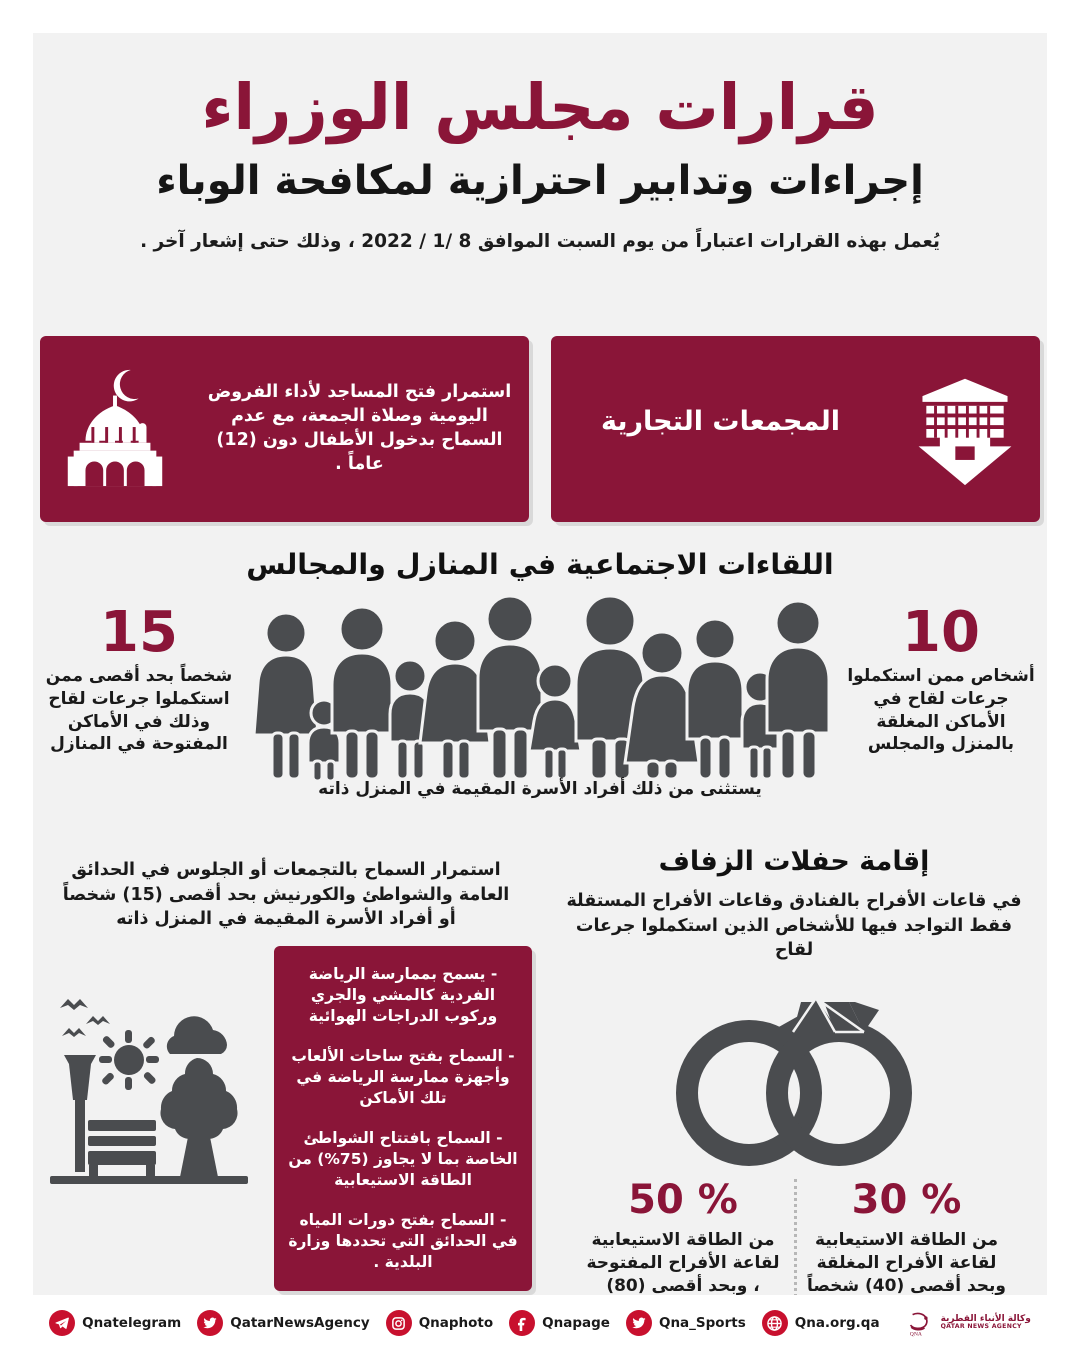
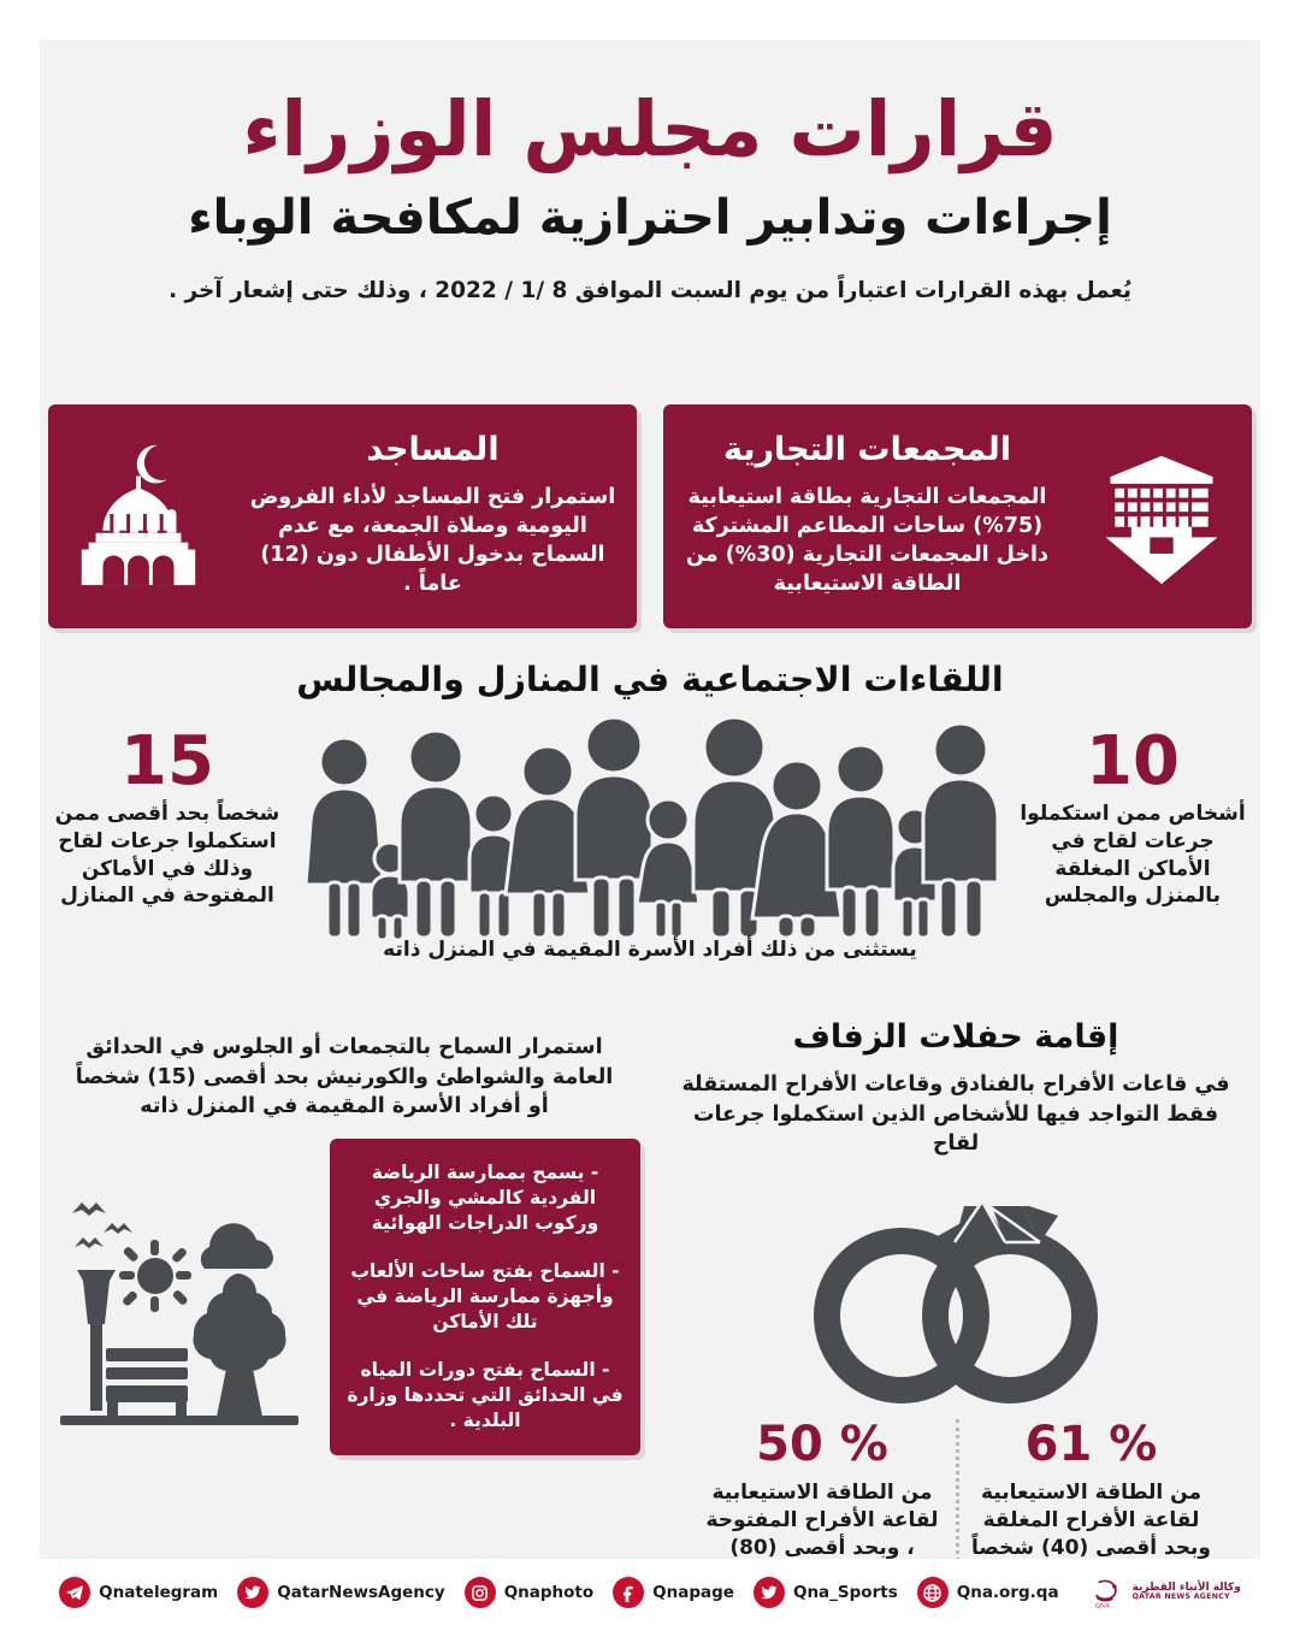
  قرارات مجلس الوزراء
  إجراءات وتدابير احترازية لمكافحة الوباء
  يُعمل بهذه القرارات اعتباراً من يوم السبت الموافق 8 /1 / 2022 ، وذلك حتى إشعار آخر .
  المجمعات التجارية
+ المجمعات التجارية بطاقة استيعابية (75%) ساحات المطاعم المشتركة داخل المجمعات التجارية (30%) من الطاقة الاستيعابية
+ المساجد
  استمرار فتح المساجد لأداء الفروض اليومية وصلاة الجمعة، مع عدم السماح بدخول الأطفال دون (12) عاماً .
  اللقاءات الاجتماعية في المنازل والمجالس
  10
  أشخاص ممن استكملوا جرعات لقاح في الأماكن المغلقة بالمنزل والمجلس
  15
  شخصاً بحد أقصى ممن استكملوا جرعات لقاح وذلك في الأماكن المفتوحة في المنازل
  يستثنى من ذلك أفراد الأسرة المقيمة في المنزل ذاته
  إقامة حفلات الزفاف
  في قاعات الأفراح بالفنادق وقاعات الأفراح المستقلة فقط التواجد فيها للأشخاص الذين استكملوا جرعات لقاح
- 30 %
+ 61 %
  من الطاقة الاستيعابية لقاعة الأفراح المغلقة وبحد أقصى (40) شخصاً
  50 %
  من الطاقة الاستيعابية لقاعة الأفراح المفتوحة ، وبحد أقصى (80)
  استمرار السماح بالتجمعات أو الجلوس في الحدائق العامة والشواطئ والكورنيش بحد أقصى (15) شخصاً أو أفراد الأسرة المقيمة في المنزل ذاته
  - يسمح بممارسة الرياضة الفردية كالمشي والجري وركوب الدراجات الهوائية
  - السماح بفتح ساحات الألعاب وأجهزة ممارسة الرياضة في تلك الأماكن
- - السماح بافتتاح الشواطئ الخاصة بما لا يجاوز (75%) من الطاقة الاستيعابية
  - السماح بفتح دورات المياه في الحدائق التي تحددها وزارة البلدية .
  Qnatelegram
  QatarNewsAgency
  Qnaphoto
  Qnapage
  Qna_Sports
  Qna.org.qa
  وكالة الأنباء القطرية
